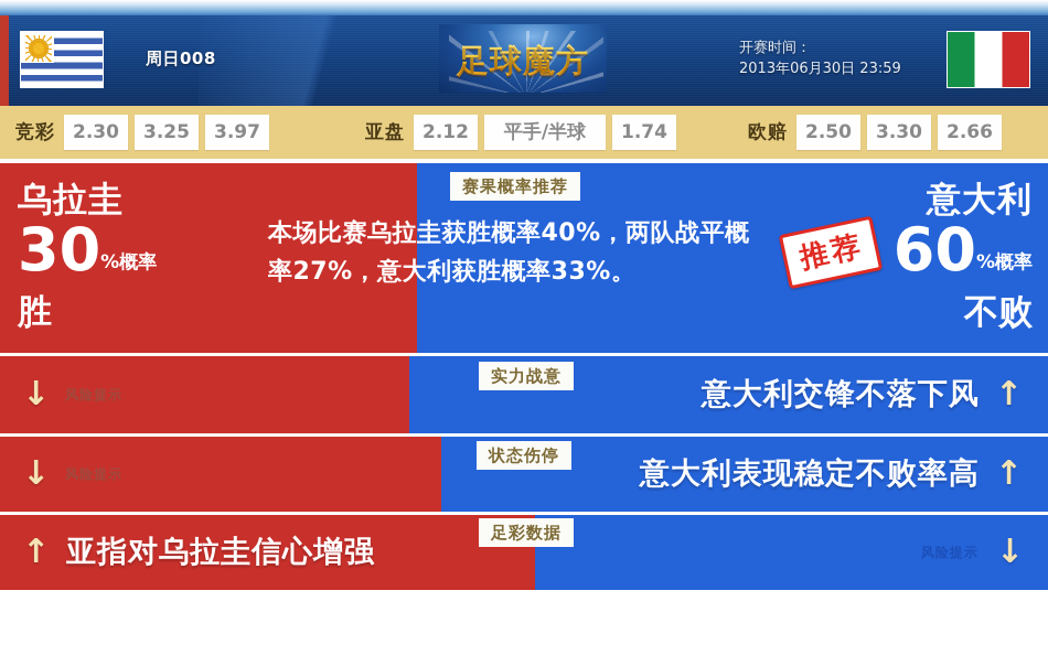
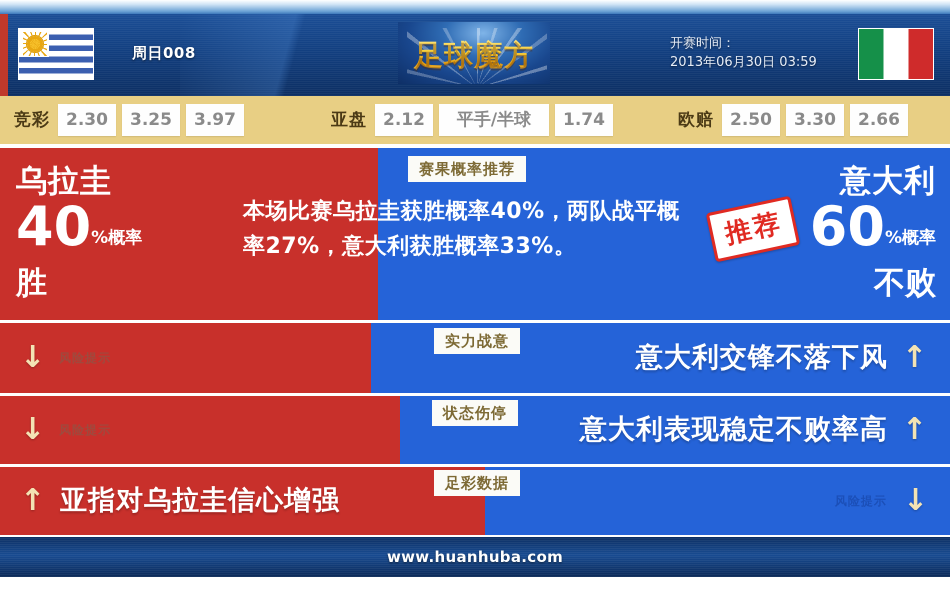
  周日008
  足球魔方
  开赛时间：
- 2013年06月30日 23:59
+ 2013年06月30日 03:59
  竞彩
  2.30
  3.25
  3.97
  亚盘
  2.12
  平手/半球
  1.74
  欧赔
  2.50
  3.30
  2.66
  乌拉圭
- 30%概率
+ 40%概率
  胜
  意大利
  60%概率
  不败
  赛果概率推荐
  本场比赛乌拉圭获胜概率40%，两队战平概率27%，意大利获胜概率33%。
  ↓
  风险提示
  意大利交锋不落下风
  ↑
  实力战意
  ↓
  风险提示
  意大利表现稳定不败率高
  ↑
  状态伤停
  ↑
  亚指对乌拉圭信心增强
  风险提示
  ↓
  足彩数据
+ www.huanhuba.com
